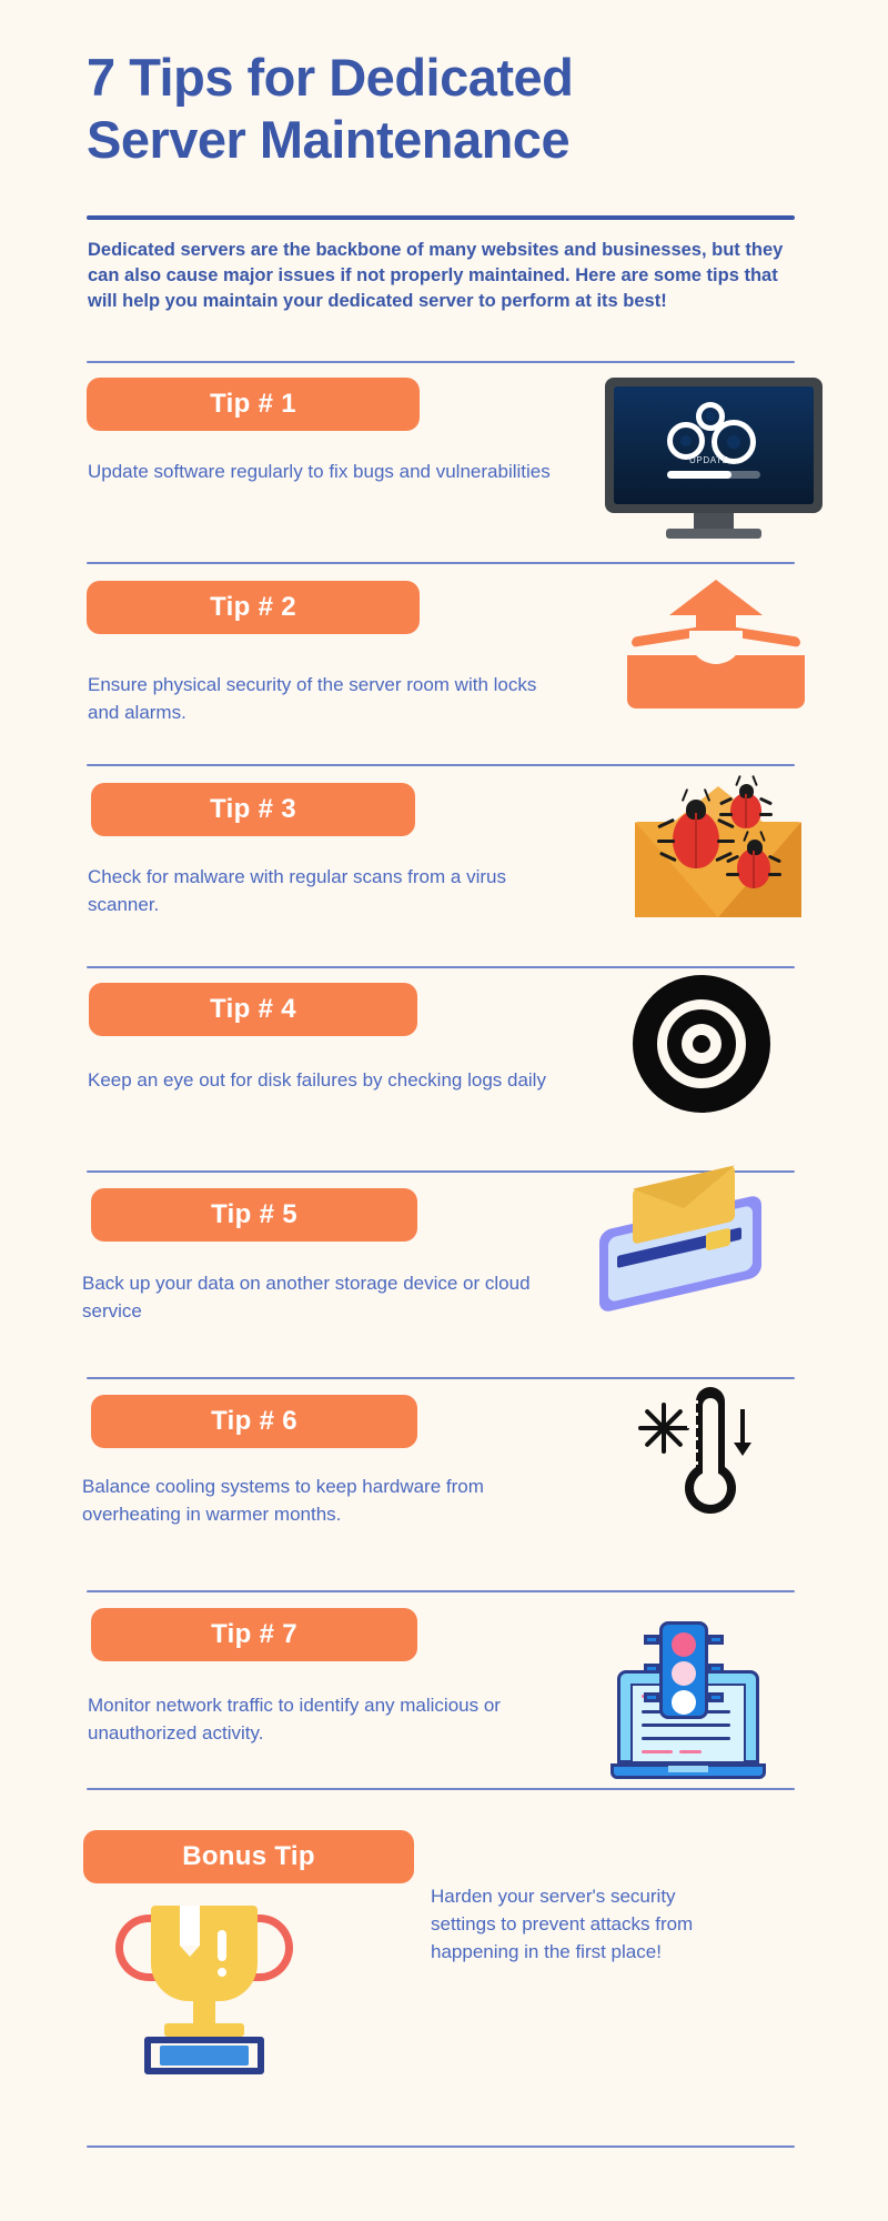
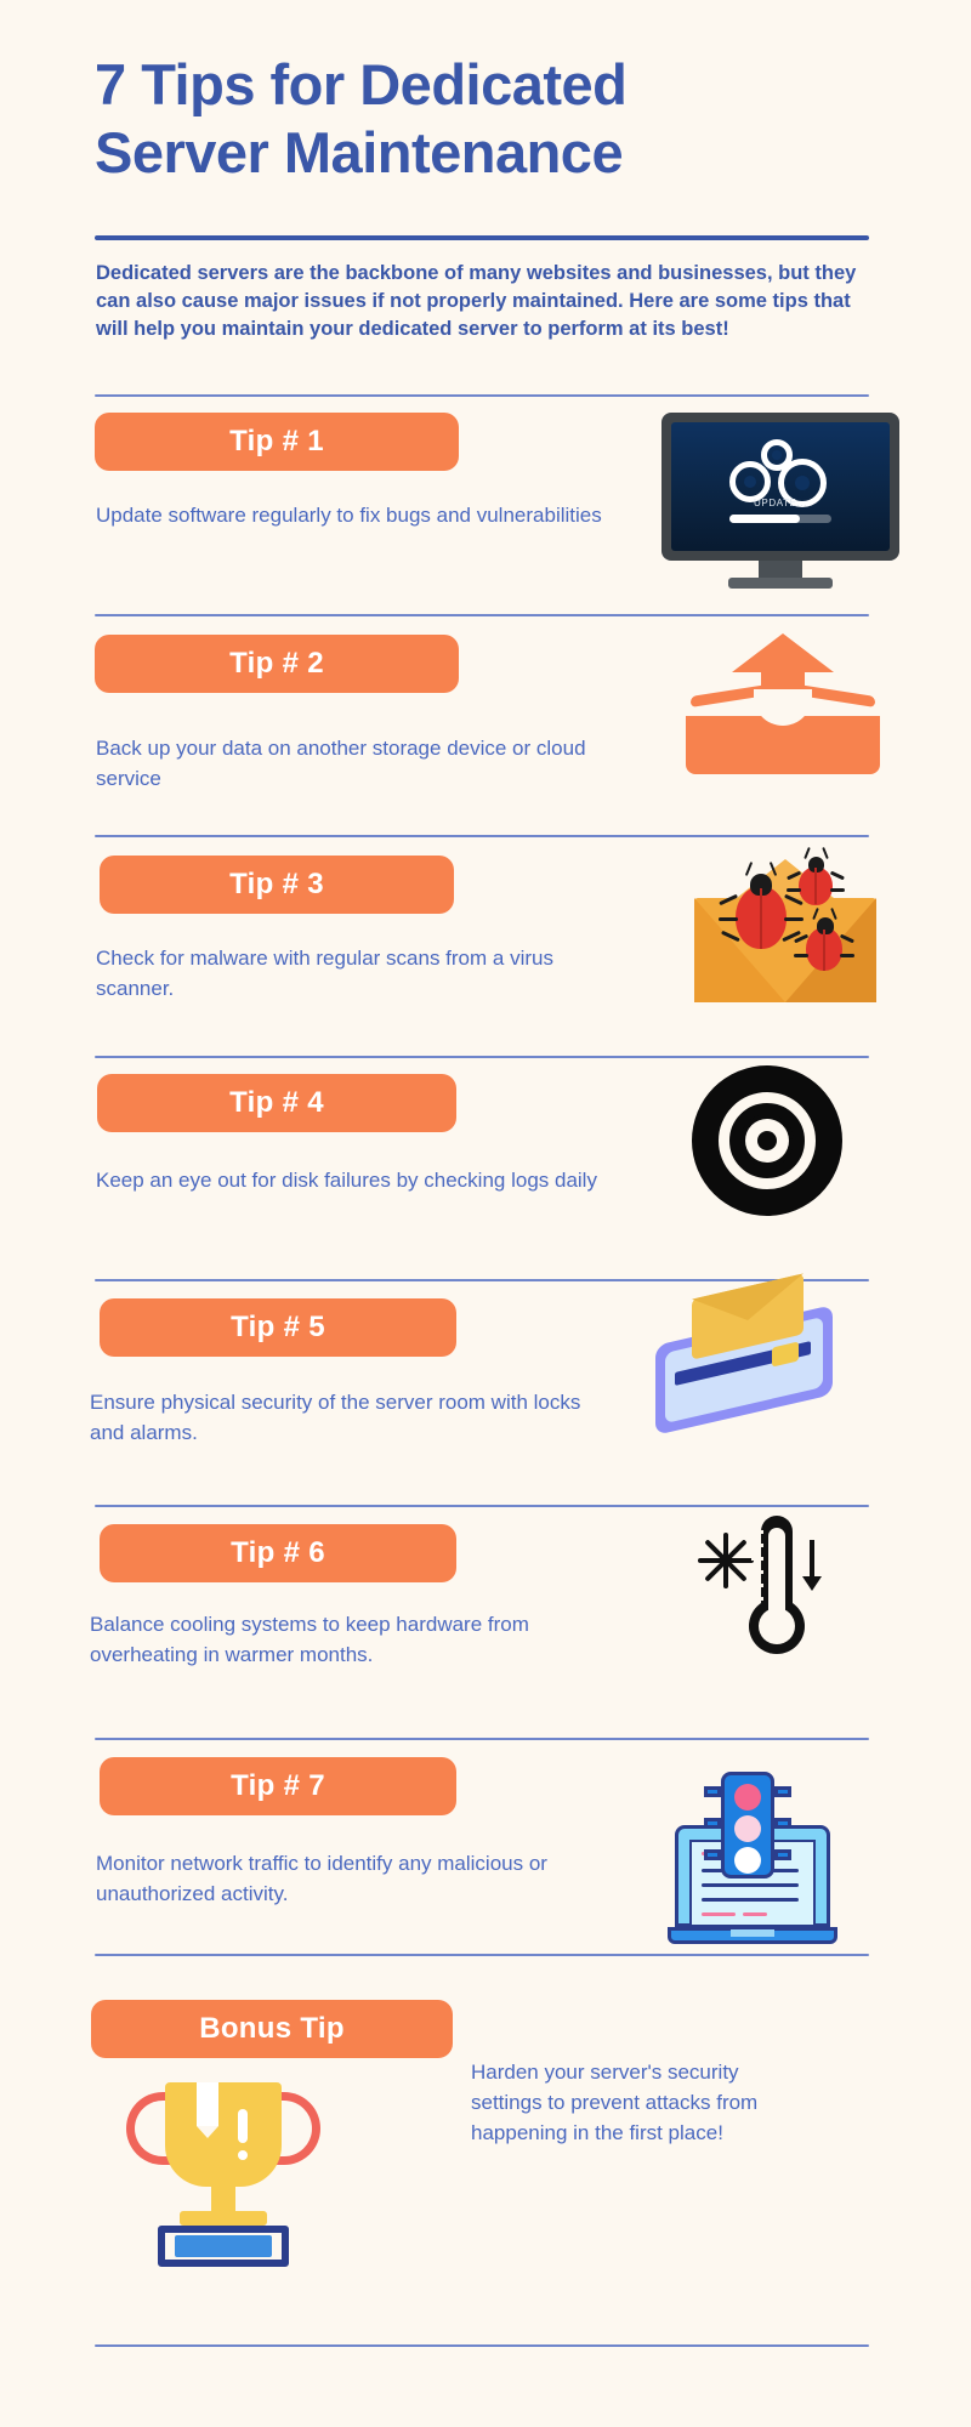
  7 Tips for Dedicated
  Server Maintenance
  Dedicated servers are the backbone of many websites and businesses, but they can also cause major issues if not properly maintained. Here are some tips that will help you maintain your dedicated server to perform at its best!
  Tip # 1
  Update software regularly to fix bugs and vulnerabilities
  UPDATE...
  Tip # 2
- Ensure physical security of the server room with locks and alarms.
+ Back up your data on another storage device or cloud service
  Tip # 3
  Check for malware with regular scans from a virus scanner.
  Tip # 4
  Keep an eye out for disk failures by checking logs daily
  Tip # 5
- Back up your data on another storage device or cloud service
+ Ensure physical security of the server room with locks and alarms.
  Tip # 6
  Balance cooling systems to keep hardware from overheating in warmer months.
  Tip # 7
  Monitor network traffic to identify any malicious or unauthorized activity.
  Bonus Tip
  Harden your server's security settings to prevent attacks from happening in the first place!
